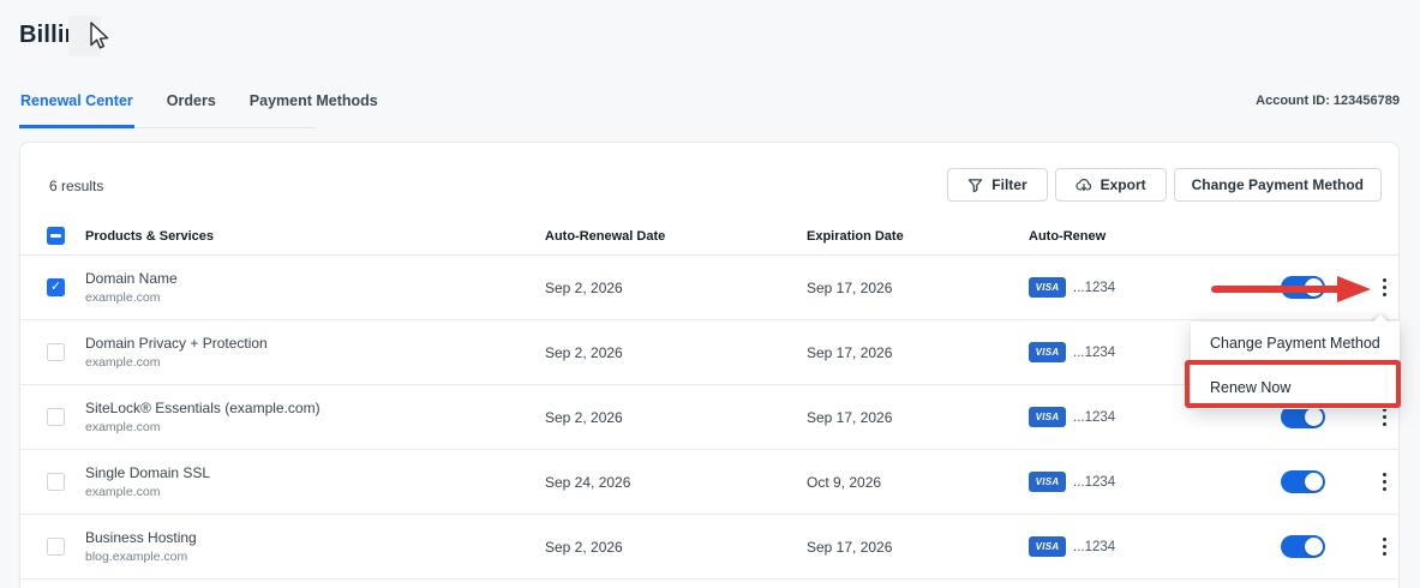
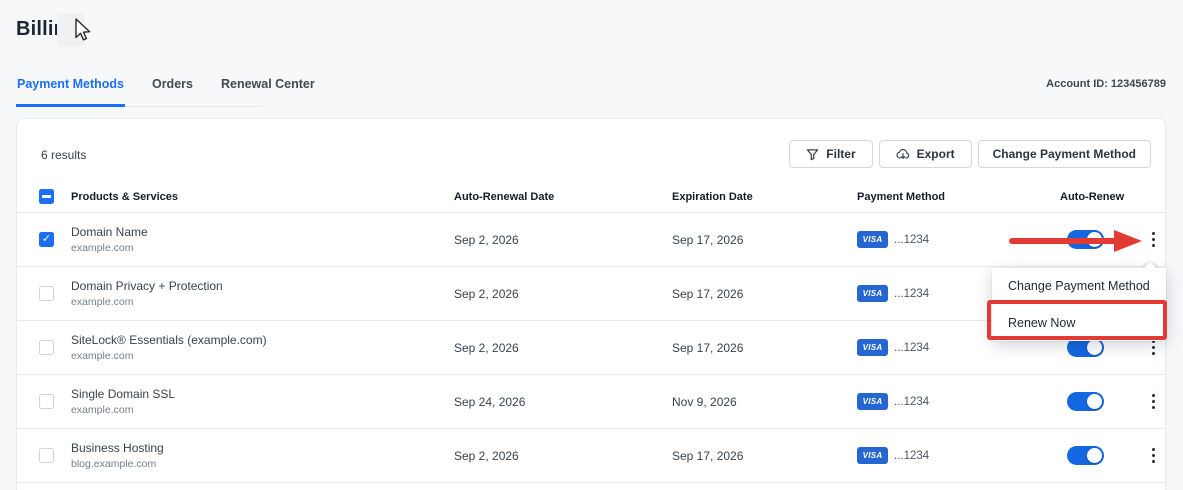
  Billi
- Renewal Center
+ Payment Methods
  Orders
- Payment Methods
+ Renewal Center
  Account ID: 123456789
  6 results
  Filter
  Export
  Change Payment Method
  Products & Services
  Auto-Renewal Date
  Expiration Date
+ Payment Method
  Auto-Renew
  ✓
  Domain Name
  example.com
  Sep 2, 2026
  Sep 17, 2026
  VISA
  ...1234
  Domain Privacy + Protection
  example.com
  Sep 2, 2026
  Sep 17, 2026
  VISA
  ...1234
  SiteLock® Essentials (example.com)
  example.com
  Sep 2, 2026
  Sep 17, 2026
  VISA
  ...1234
  Single Domain SSL
  example.com
  Sep 24, 2026
- Oct 9, 2026
+ Nov 9, 2026
  VISA
  ...1234
  Business Hosting
  blog.example.com
  Sep 2, 2026
  Sep 17, 2026
  VISA
  ...1234
  Change Payment Method
  Renew Now
